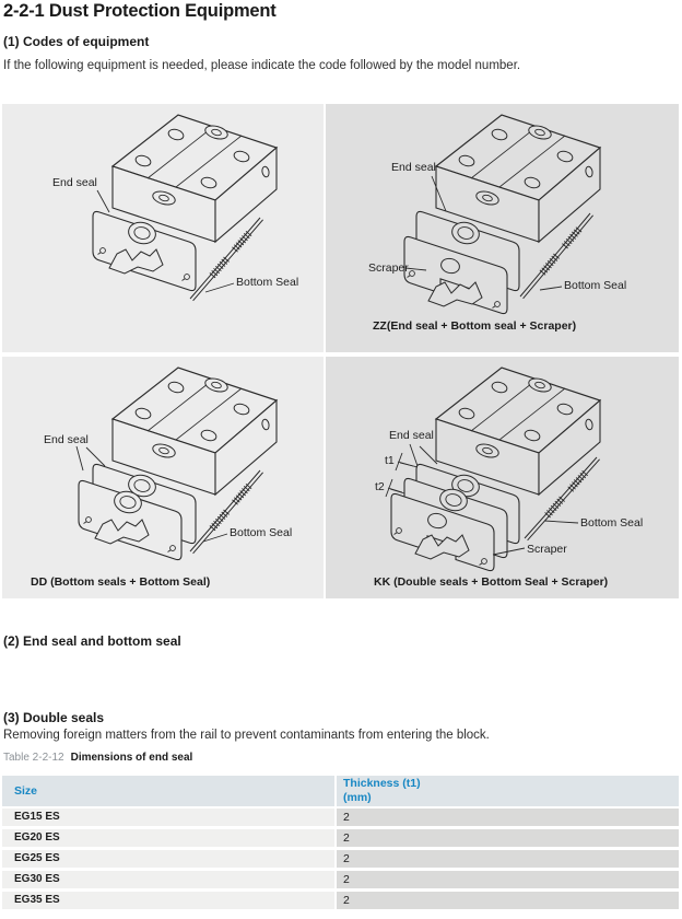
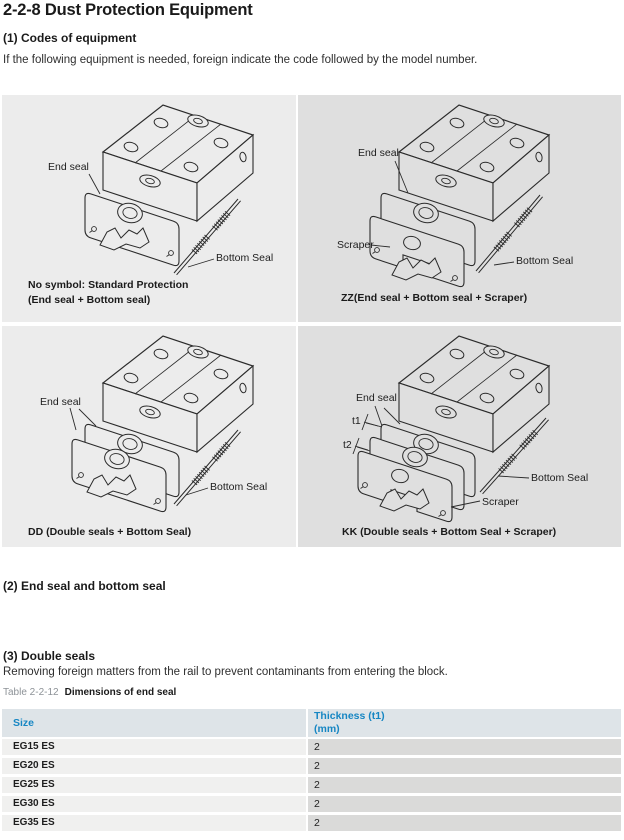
- 2-2-1 Dust Protection Equipment
+ 2-2-8 Dust Protection Equipment
  (1) Codes of equipment
- If the following equipment is needed, please indicate the code followed by the model number.
+ If the following equipment is needed, foreign indicate the code followed by the model number.
  End seal
  Bottom Seal
+ No symbol: Standard Protection
+ (End seal + Bottom seal)
  End seal
  Scraper
  Bottom Seal
  ZZ(End seal + Bottom seal + Scraper)
  End seal
  Bottom Seal
- DD (Bottom seals + Bottom Seal)
+ DD (Double seals + Bottom Seal)
  End seal
  t1
  t2
  Bottom Seal
  Scraper
  KK (Double seals + Bottom Seal + Scraper)
  (2) End seal and bottom seal
  (3) Double seals
  Removing foreign matters from the rail to prevent contaminants from entering the block.
  Table 2-2-12 Dimensions of end seal
  Size
  Thickness (t1)
  (mm)
  EG15 ES
  2
  EG20 ES
  2
  EG25 ES
  2
  EG30 ES
  2
  EG35 ES
  2
